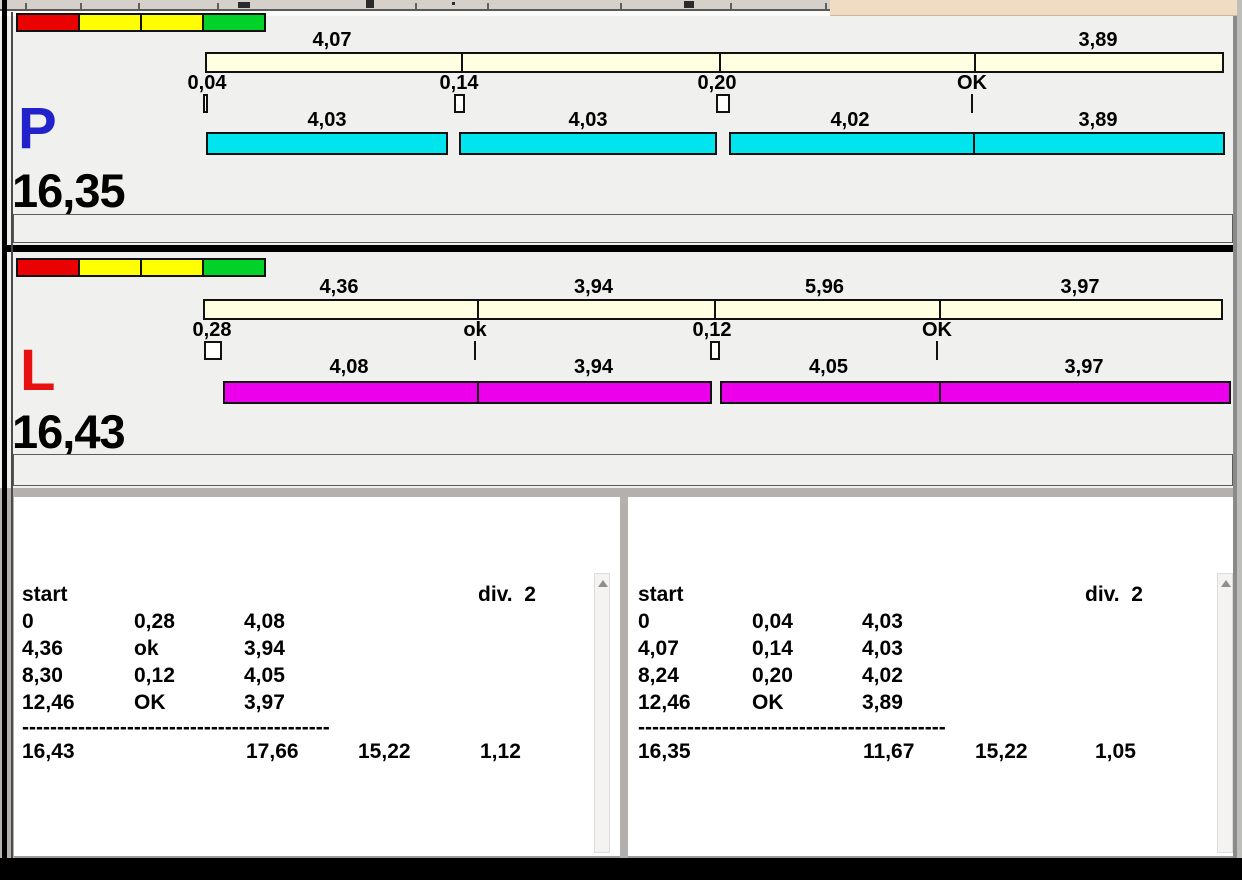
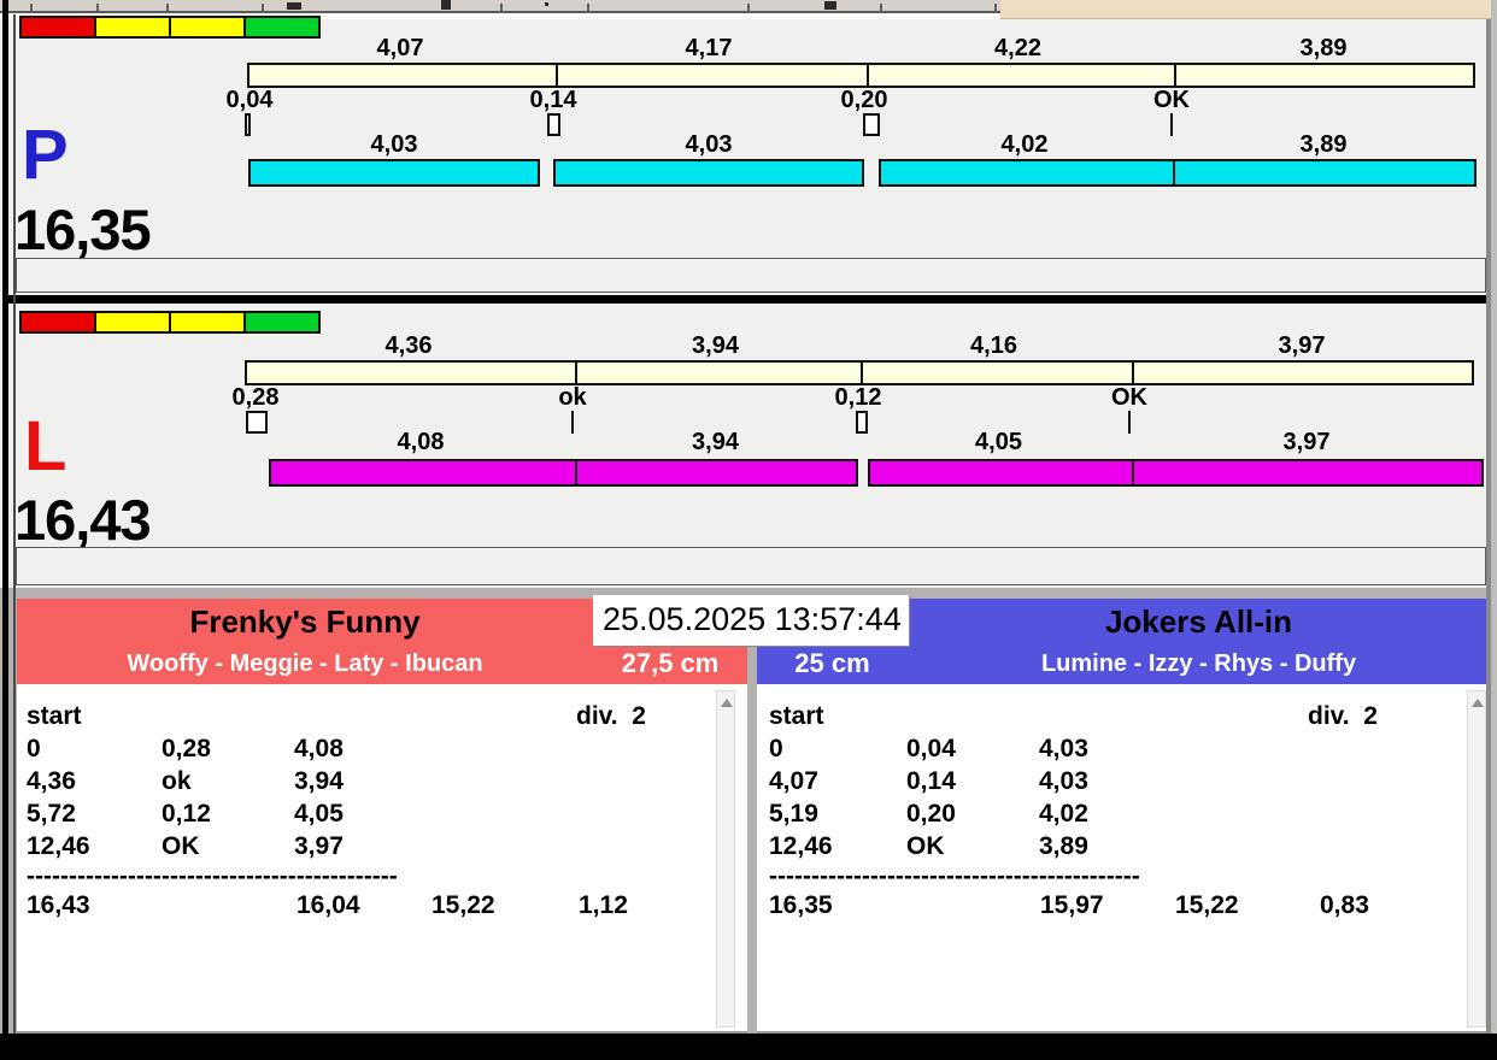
  4,07
+ 4,17
+ 4,22
  3,89
  0,04
  0,14
  0,20
  OK
  4,03
  4,03
  4,02
  3,89
  P
  16,35
  4,36
  3,94
- 5,96
+ 4,16
  3,97
  0,28
  ok
  0,12
  OK
  4,08
  3,94
  4,05
  3,97
  L
  16,43
+ 25.05.2025 13:57:44
+ Frenky's Funny
+ Wooffy - Meggie - Laty - Ibucan
+ 27,5 cm
  start
  div. 2
  0
  0,28
  4,08
  4,36
  ok
  3,94
- 8,30
+ 5,72
  0,12
  4,05
  12,46
  OK
  3,97
  --------------------------------------------
  16,43
- 17,66
+ 16,04
  15,22
  1,12
+ Jokers All-in
+ Lumine - Izzy - Rhys - Duffy
+ 25 cm
  start
  div. 2
  0
  0,04
  4,03
  4,07
  0,14
  4,03
- 8,24
+ 5,19
  0,20
  4,02
  12,46
  OK
  3,89
  --------------------------------------------
  16,35
- 11,67
+ 15,97
  15,22
- 1,05
+ 0,83
